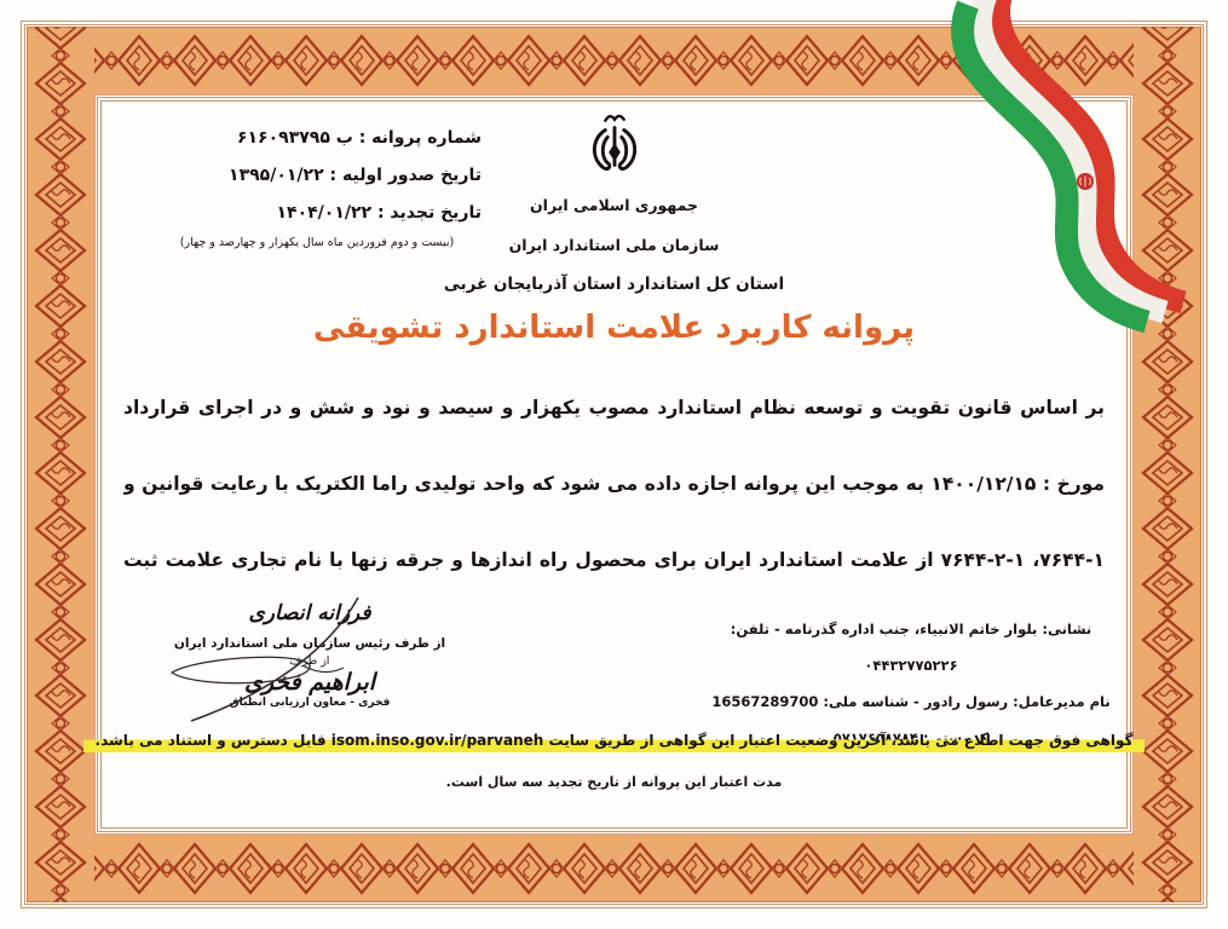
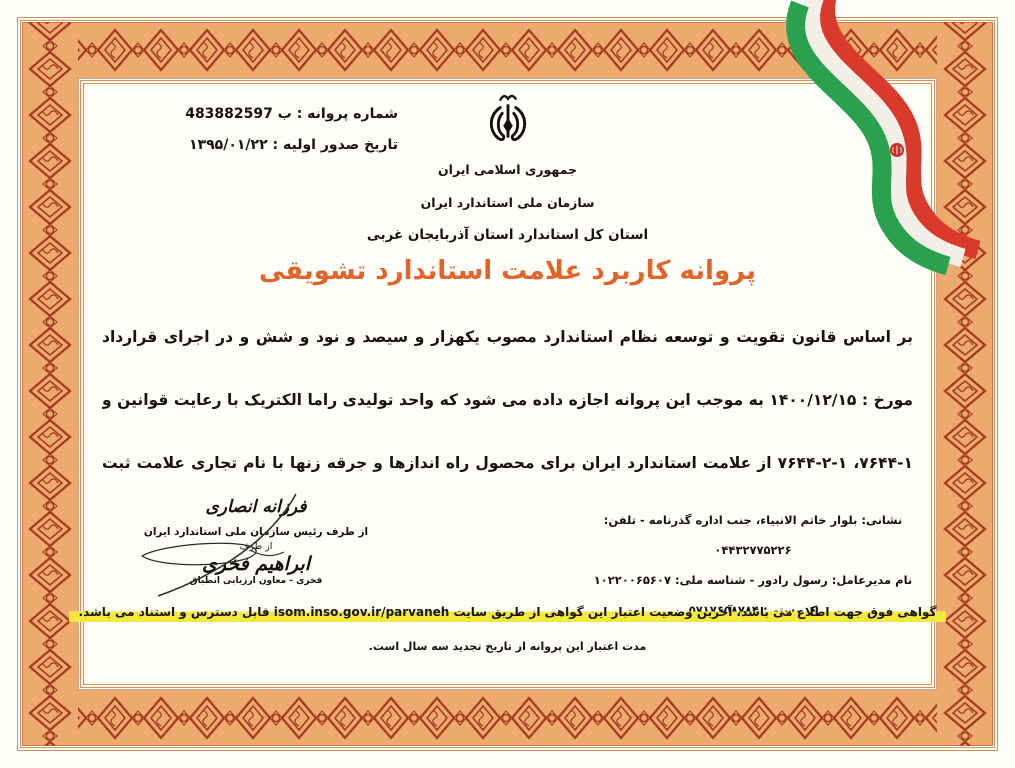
- شماره پروانه : ب ۶۱۶۰۹۳۷۹۵
+ شماره پروانه : ب 483882597
  تاریخ صدور اولیه : ۱۳۹۵/۰۱/۲۲
- تاریخ تجدید : ۱۴۰۴/۰۱/۲۲
- (بیست و دوم فروردین ماه سال یکهزار و چهارصد و چهار)
  جمهوری اسلامی ایران
  سازمان ملی استاندارد ایران
  استان کل استاندارد استان آذربایجان غربی
  پروانه کاربرد علامت استاندارد تشویقی
  بر اساس قانون تقویت و توسعه نظام استاندارد مصوب یکهزار و سیصد و نود و شش و در اجرای قرارداد
  ۷۶۴۴-۱، ۷۶۴۴-۲-۱ از علامت استاندارد ایران برای محصول راه اندازها و جرقه زنها با نام تجاری علامت ثبت
  فرزانه انصاری
  از طرف رئیس سازان ملی استاندارد ایران
  از طف
  ابراهیم فخر
  فخری - معاون ارزیابی انطبا
  نشانی: بلوار خاتم الانبیاء، جنب اداره گذرنامه - تلفن: ۰۴۴۳۲۷۷۵۲۲۶
- نام مدیرعامل: رسول رادور - شناسه ملی: 16567289700
+ نام مدیرعامل: رسول رادور - شناسه ملی: ۱۰۲۲۰۰۶۵۶۰۷
  گواهی فوق جهت اطلاع می باشد، آخرین وضعیت اعتبار این گواهی از طریق سایت isom.inso.gov.ir/parvaneh قابل دسترس و استناد می باشد.
  مدت اعتبار این پروانه از تاریخ تجدید سه سال است.
